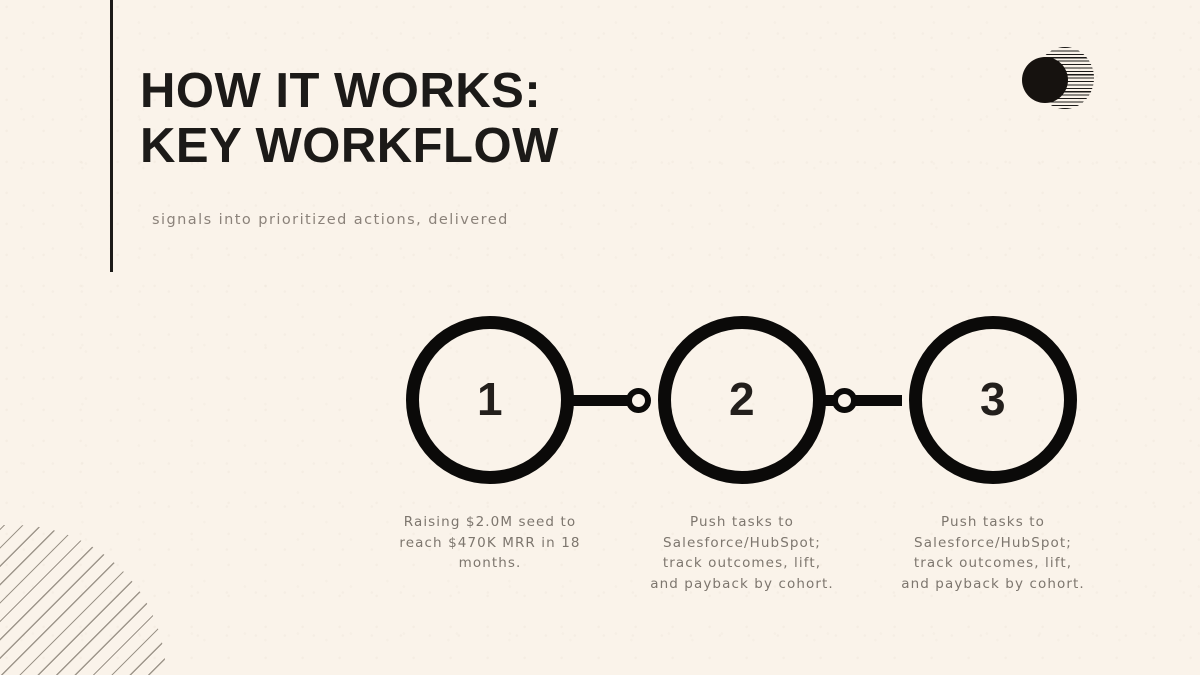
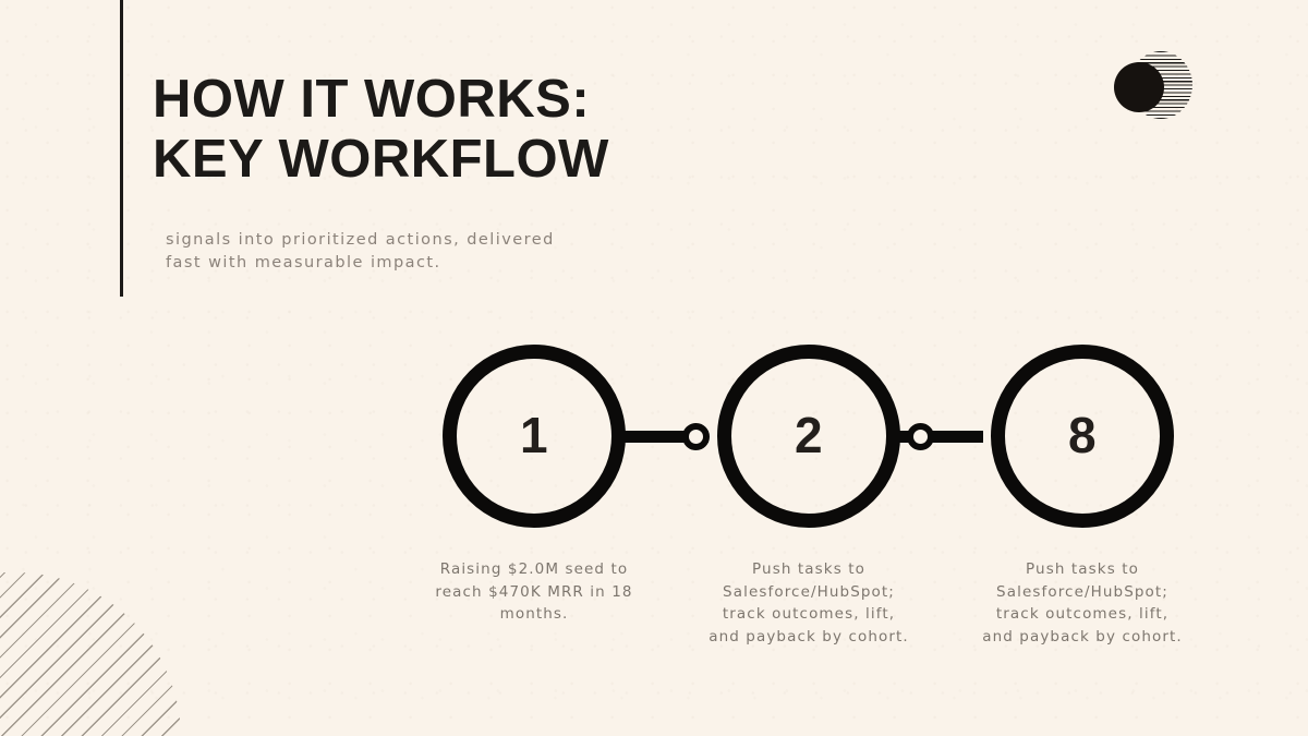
  HOW IT WORKS:
  KEY WORKFLOW
  signals into prioritized actions, delivered
+ fast with measurable impact.
  1
  2
- 3
+ 8
  Raising $2.0M seed to reach $470K MRR in 18 months.
  Push tasks to Salesforce/HubSpot; track outcomes, lift, and payback by cohort.
  Push tasks to Salesforce/HubSpot; track outcomes, lift, and payback by cohort.
